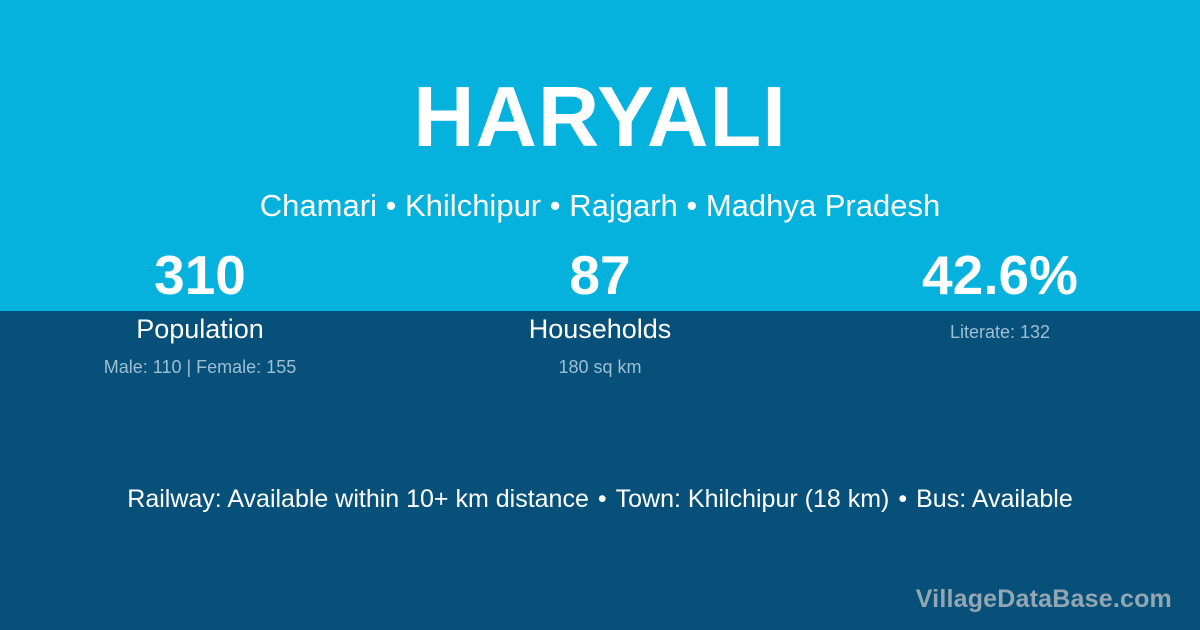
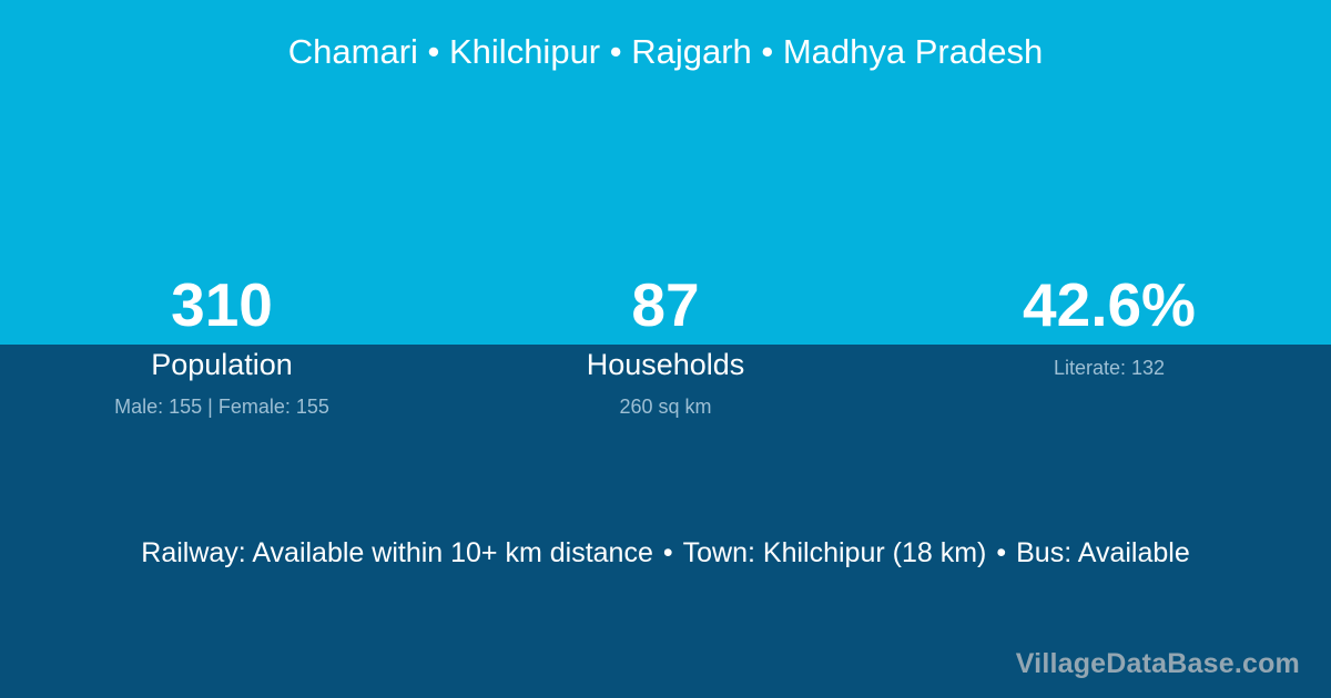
- HARYALI
  Chamari • Khilchipur • Rajgarh • Madhya Pradesh
  310
  Population
- Male: 110 | Female: 155
+ Male: 155 | Female: 155
  87
  Households
- 180 sq km
+ 260 sq km
  42.6%
  Literate: 132
  Railway: Available within 10+ km distance • Town: Khilchipur (18 km) • Bus: Available
  VillageDataBase.com
